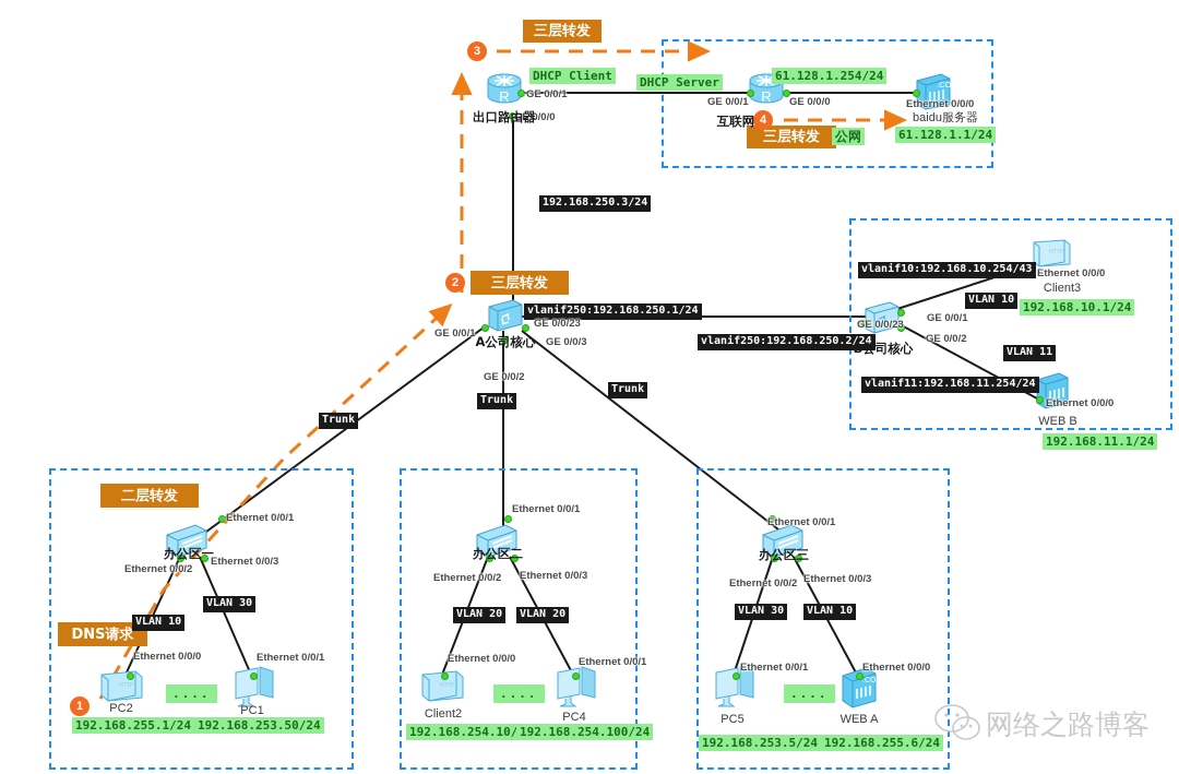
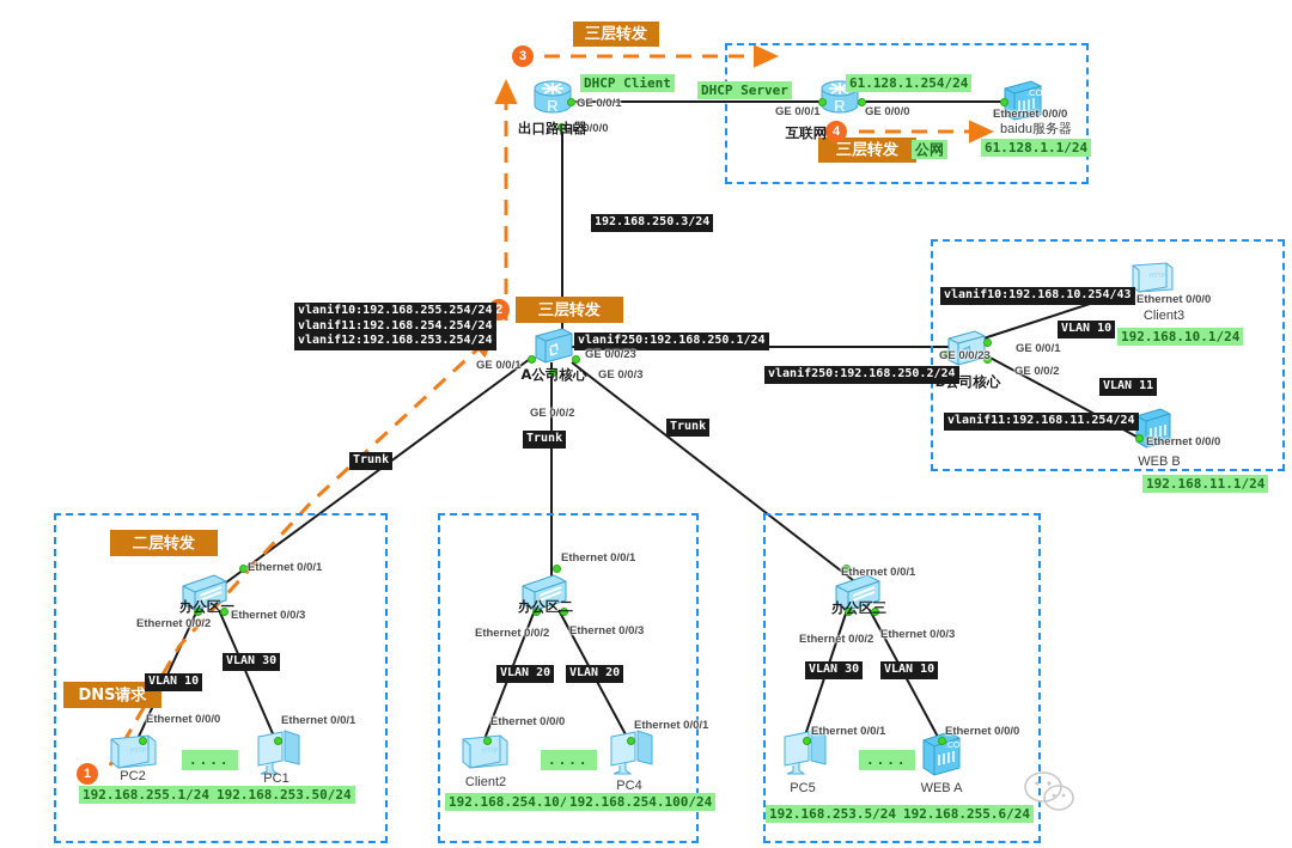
  R
  R
  .CO
  三层转发
  三层转发
  三层转发
  二层转发
  DNS请求
  3
  4
  2
  1
  DHCP Client
  DHCP Server
  61.128.1.254/24
  61.128.1.1/24
  公网
  192.168.10.1/24
  192.168.11.1/24
  192.168.255.1/24
  192.168.253.50/24
  192.168.254.10/
  192.168.254.100/24
  192.168.253.5/24
  192.168.255.6/24
  ....
  ....
  ....
+ vlanif10:192.168.255.254/24
+ vlanif11:192.168.254.254/24
+ vlanif12:192.168.253.254/24
  192.168.250.3/24
  vlanif250:192.168.250.1/24
  vlanif250:192.168.250.2/24
  vlanif10:192.168.10.254/43
  vlanif11:192.168.11.254/24
  Trunk
  Trunk
  Trunk
  VLAN 10
  VLAN 11
  VLAN 10
  VLAN 30
  VLAN 20
  VLAN 20
  VLAN 30
  VLAN 10
  GE 0/0/1
  GE 0/0/0
  GE 0/0/1
  GE 0/0/0
  Ethernet 0/0/0
  GE 0/0/1
  GE 0/0/23
  GE 0/0/3
  GE 0/0/2
  GE 0/0/23
  GE 0/0/1
  GE 0/0/2
  Ethernet 0/0/0
  Ethernet 0/0/0
  Ethernet 0/0/1
  Ethernet 0/0/2
  Ethernet 0/0/3
  Ethernet 0/0/0
  Ethernet 0/0/1
  Ethernet 0/0/1
  Ethernet 0/0/2
  Ethernet 0/0/3
  Ethernet 0/0/0
  Ethernet 0/0/1
  Ethernet 0/0/1
  Ethernet 0/0/2
  Ethernet 0/0/3
  Ethernet 0/0/1
  Ethernet 0/0/0
  出口路由器
  互联网
  baidu服务器
  A公司核心
  B公司核心
  办公区一
  办公区二
  办公区三
  Client3
  WEB B
  PC2
  PC1
  Client2
  PC4
  PC5
  WEB A
- 网络之路博客
